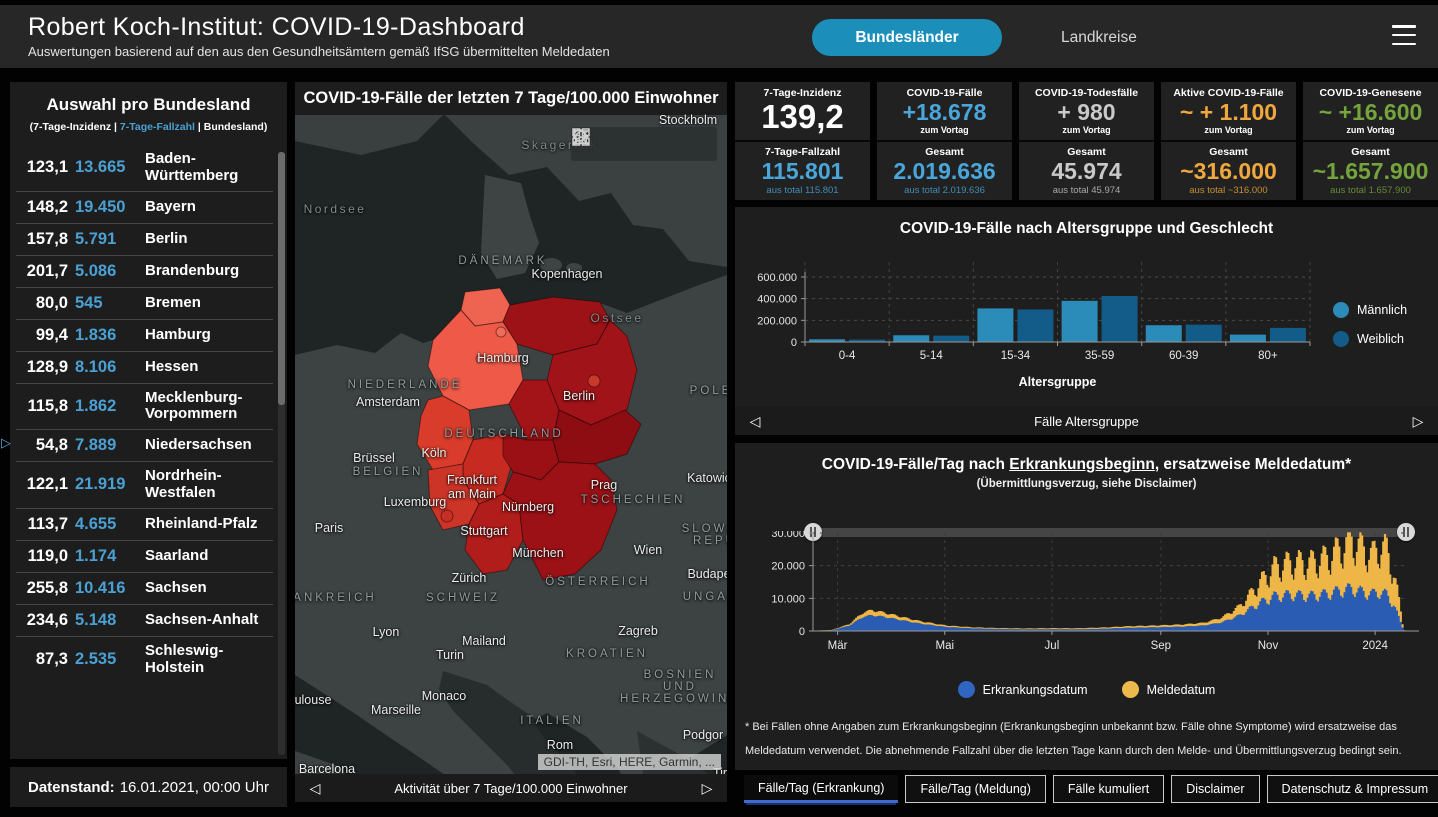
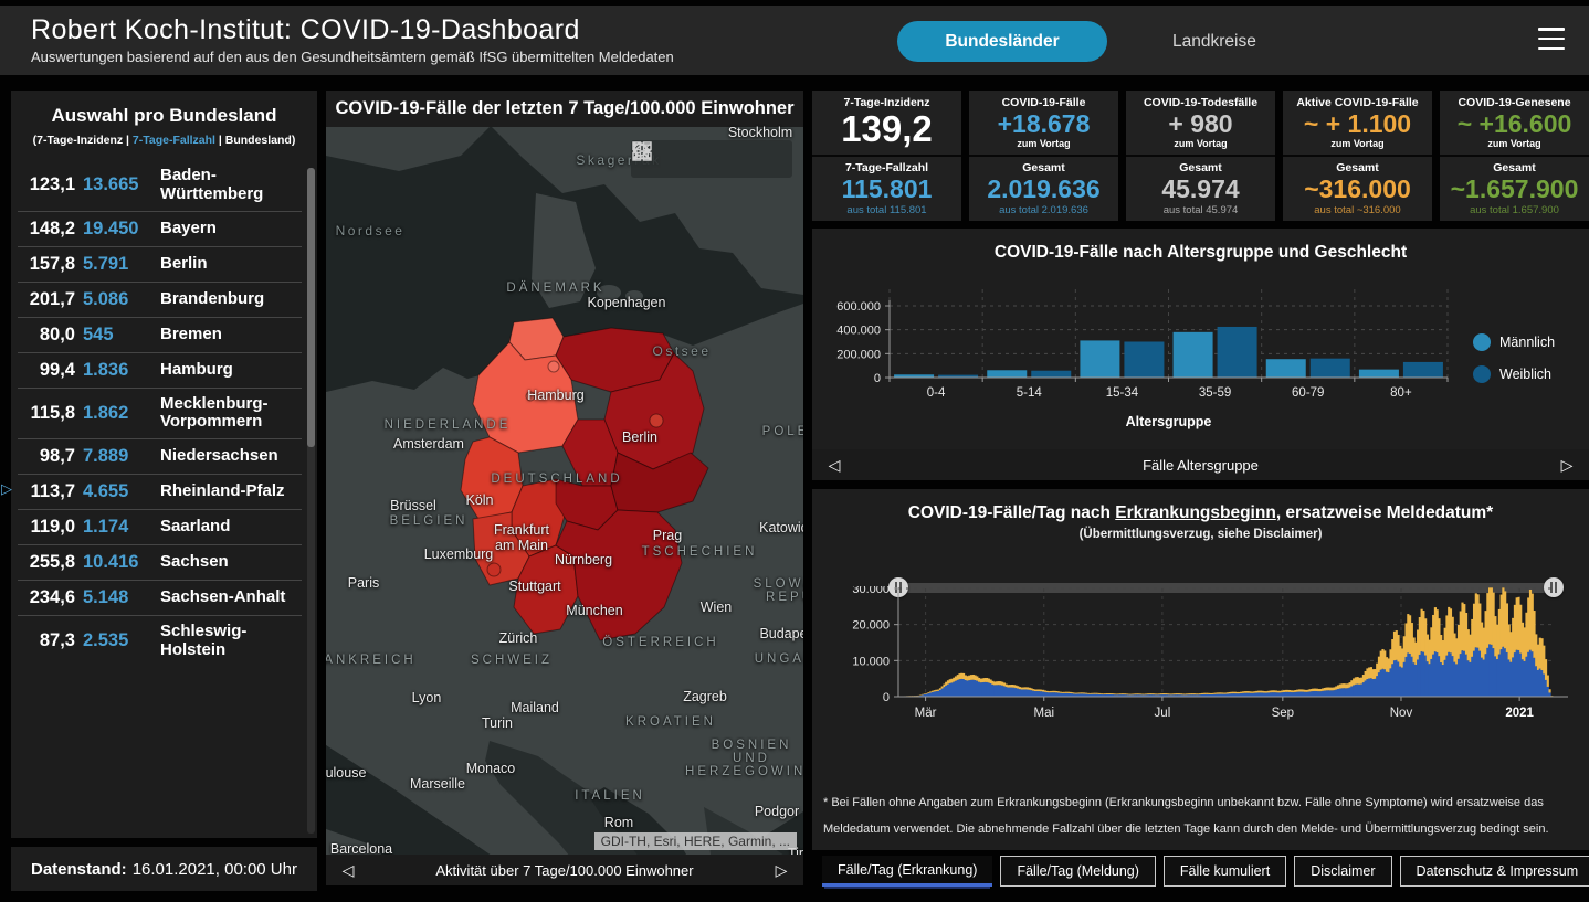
  Robert Koch-Institut: COVID-19-Dashboard
  Auswertungen basierend auf den aus den Gesundheitsämtern gemäß IfSG übermittelten Meldedaten
  Bundesländer
  Landkreise
  Auswahl pro Bundesland
  (7-Tage-Inzidenz | 7-Tage-Fallzahl | Bundesland)
  123,1
  13.665
  Baden-Württemberg
  148,2
  19.450
  Bayern
  157,8
  5.791
  Berlin
  201,7
  5.086
  Brandenburg
  80,0
  545
  Bremen
  99,4
  1.836
  Hamburg
- 128,9
- 8.106
- Hessen
  115,8
  1.862
  Mecklenburg-Vorpommern
- 54,8
+ 98,7
  7.889
  Niedersachsen
- 122,1
- 21.919
- Nordrhein-Westfalen
  113,7
  4.655
  Rheinland-Pfalz
  119,0
  1.174
  Saarland
  255,8
  10.416
  Sachsen
  234,6
  5.148
  Sachsen-Anhalt
  87,3
  2.535
  Schleswig-Holstein
  Datenstand:
  16.01.2021, 00:00 Uhr
  COVID-19-Fälle der letzten 7 Tage/100.000 Einwohner
  Stockholm
  Skagerk
  Nordsee
  DÄNEMARK
  Kopenhagen
  Ostsee
  Hamburg
  NIEDERLANDE
  Amsterdam
  Berlin
  POL
  DEUTSCHLAND
  Köln
  Brüssel
  BELGIEN
  Frankfurt
  am Main
  Luxemburg
  Nürnberg
  Prag
  TSCHECHIEN
  Katowi
  Paris
  REP
  Stuttgart
  Wien
  München
  Budap
  Zürich
  ÖSTERREICH
  UNGA
  ANKREICH
  SCHWEIZ
  Zagreb
  Lyon
  Mailand
  Turin
  KROATIEN
  BOSNIEN
  UND
  HERZEGOWIN
  ulouse
  Monaco
  Marseille
  ITALIEN
  Rom
  Podgor
  Barcelona
  Tir
  GDI-TH, Esri, HERE, Garmin, ...
  ◁
  Aktivität über 7 Tage/100.000 Einwohner
  ▷
  7-Tage-Inzidenz
  139,2
  7-Tage-Fallzahl
  115.801
  aus total 115.801
  COVID-19-Fälle
  +18.678
  zum Vortag
  Gesamt
  2.019.636
  aus total 2.019.636
  COVID-19-Todesfälle
  + 980
  zum Vortag
  Gesamt
  45.974
  aus total 45.974
  Aktive COVID-19-Fälle
  ~ + 1.100
  zum Vortag
  Gesamt
  ~316.000
  aus total ~316.000
  COVID-19-Genesene
  ~ +16.600
  zum Vortag
  Gesamt
  ~1.657.900
  aus total 1.657.900
  COVID-19-Fälle nach Altersgruppe und Geschlecht
  0
  200.000
  400.000
  600.000
  0-4
  5-14
  15-34
  35-59
- 60-39
+ 60-79
  80+
  Altersgruppe
  Männlich
  Weiblich
  ◁
  Fälle Altersgruppe
  ▷
  COVID-19-Fälle/Tag nach Erkrankungsbeginn, ersatzweise Meldedatum*
  (Übermittlungsverzug, siehe Disclaimer)
  0
  10.000
  20.000
  30.000
  Mär
  Mai
  Jul
  Sep
  Nov
- 2024
+ 2021
- Erkrankungsdatum
- Meldedatum
  * Bei Fällen ohne Angaben zum Erkrankungsbeginn (Erkrankungsbeginn unbekannt bzw. Fälle ohne Symptome) wird ersatzweise das Meldedatum verwendet. Die abnehmende Fallzahl über die letzten Tage kann durch den Melde- und Übermittlungsverzug bedingt sein.
  Fälle/Tag (Erkrankung)
  Fälle/Tag (Meldung)
  Fälle kumuliert
  Disclaimer
  Datenschutz & Impressum
  ▷
